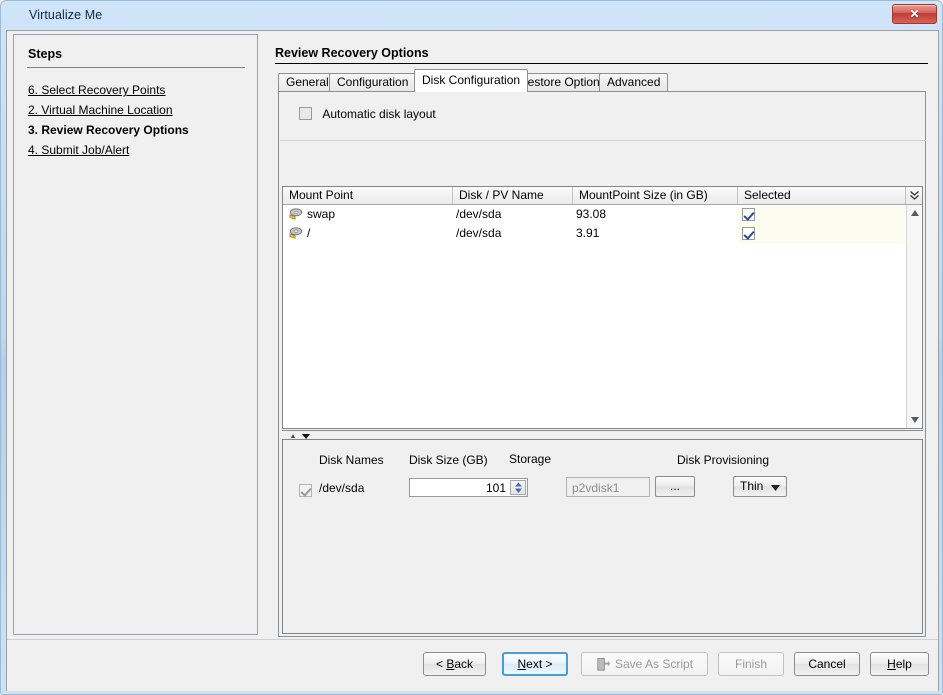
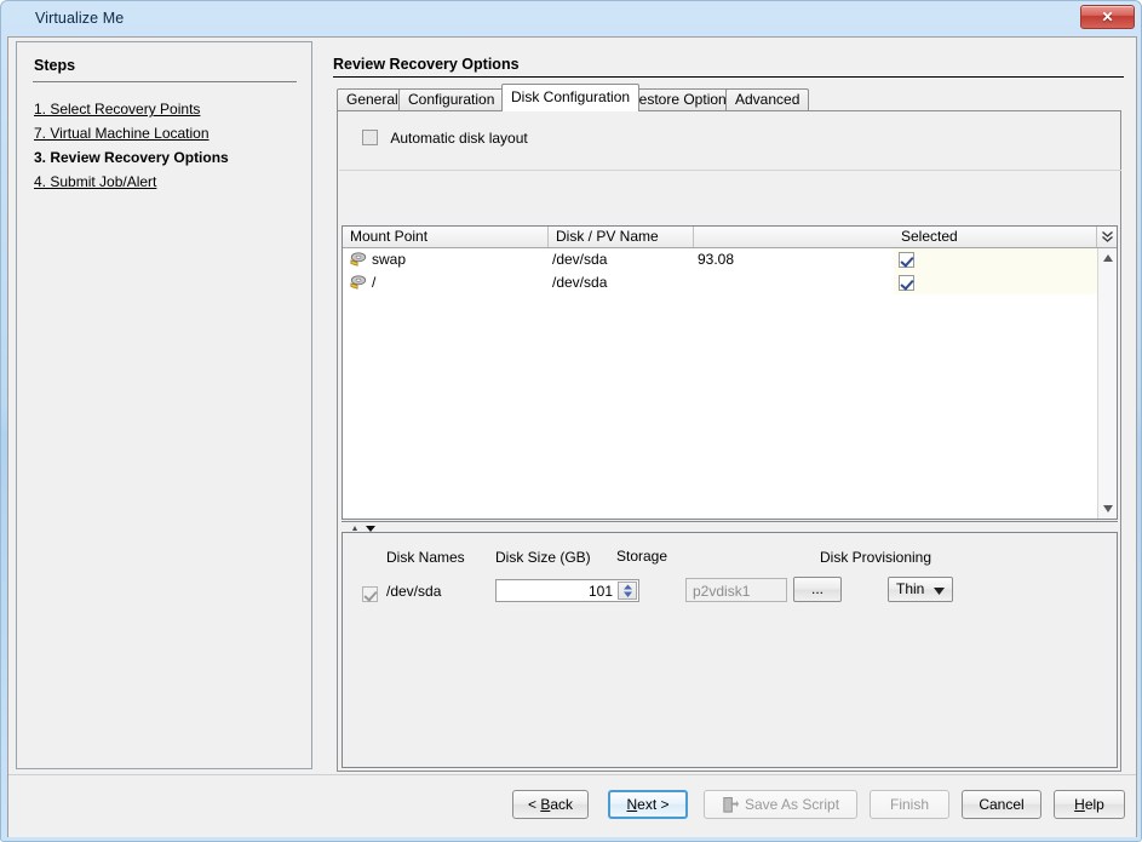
  Virtualize Me
  ✕
  Steps
- 6. Select Recovery Points
+ 1. Select Recovery Points
- 2. Virtual Machine Location
+ 7. Virtual Machine Location
  3. Review Recovery Options
  4. Submit Job/Alert
  Review Recovery Options
  General
  Configuration
  Disk Configuration
  estore Option
  Advanced
  Automatic disk layout
  Mount Point
  Disk / PV Name
- MountPoint Size (in GB)
  Selected
  swap
  /dev/sda
  93.08
  /
  /dev/sda
- 3.91
  Disk Names
  Disk Size (GB)
  Storage
  Disk Provisioning
  /dev/sda
  101
  p2vdisk1
  ...
  Thin
  < Back
  Next >
  Save As Script
  Finish
  Cancel
  Help
